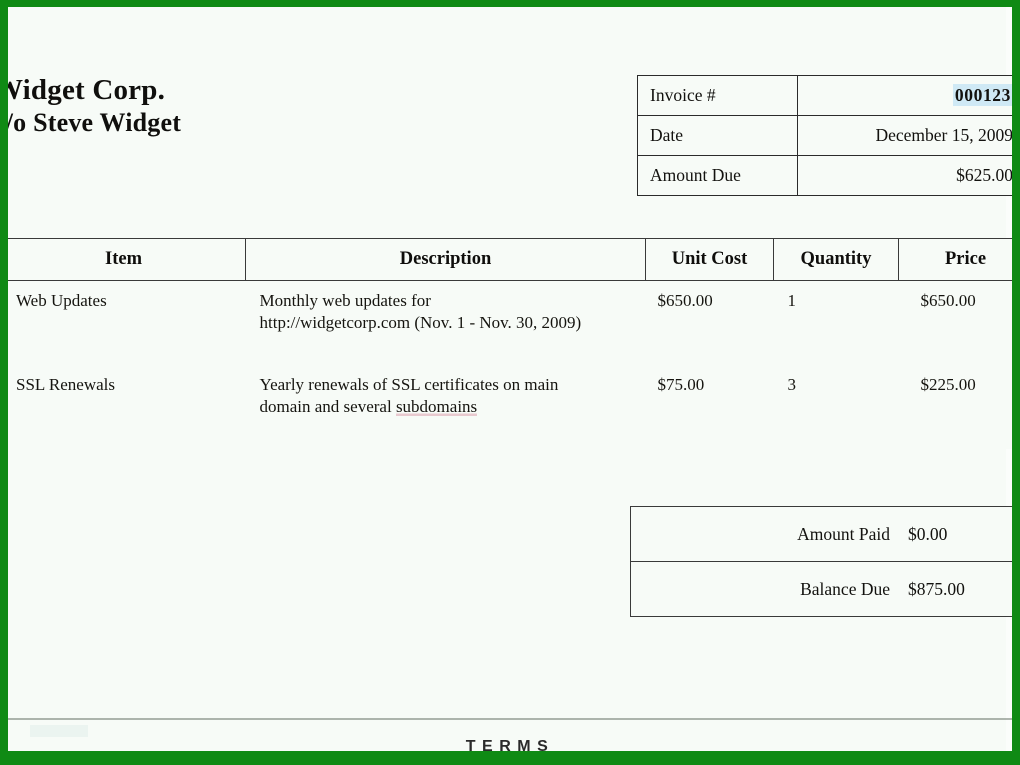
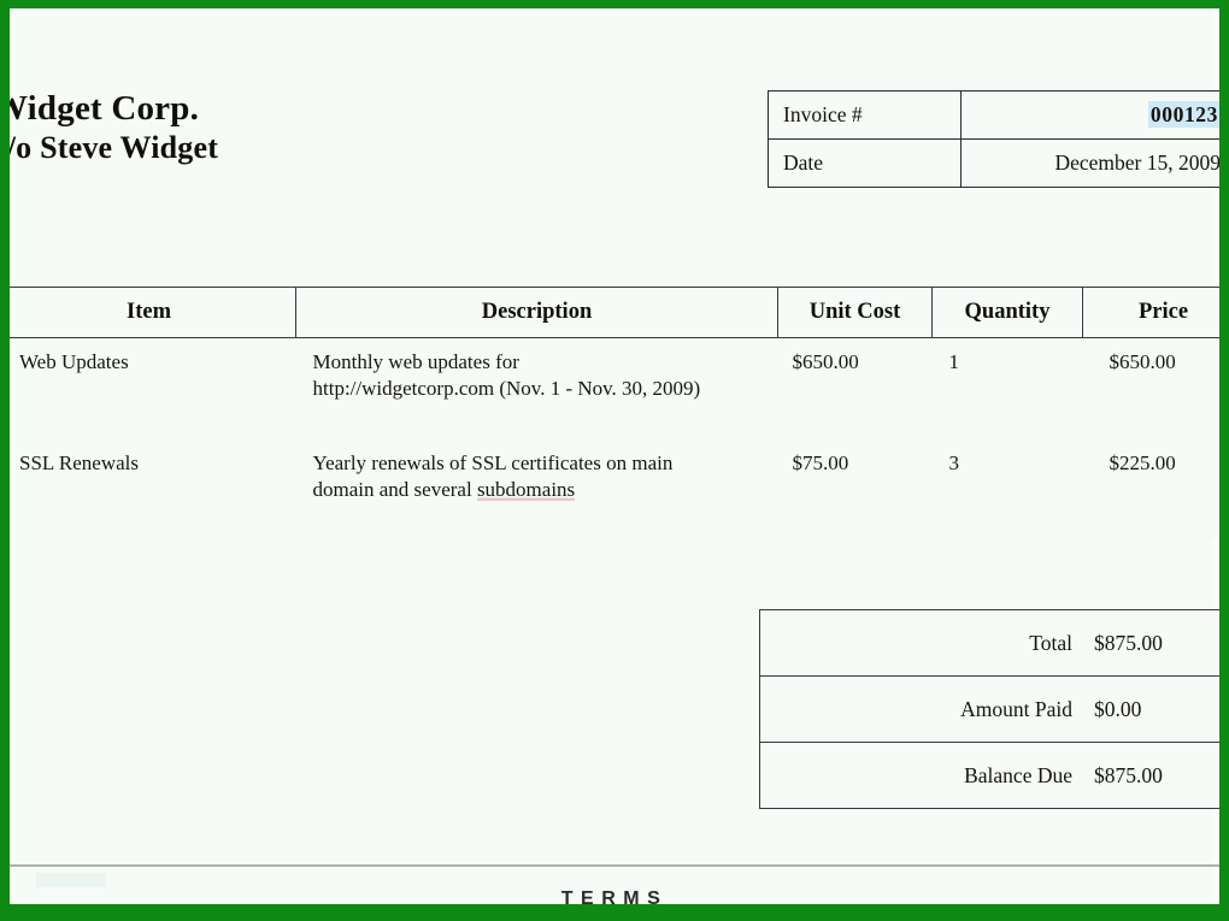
  Widget Corp.
  /o Steve Widget
  Invoice #	000123
  Date	December 15, 2009
- Amount Due	$625.00
  Item	Description	Unit Cost	Quantity	Price
  Web Updates	Monthly web updates for http://widgetcorp.com (Nov. 1 - Nov. 30, 2009)	$650.00	1	$650.00
  SSL Renewals	Yearly renewals of SSL certificates on main domain and several subdomains	$75.00	3	$225.00
+ Total	$875.00
  Amount Paid	$0.00
  Balance Due	$875.00
  TERMS
